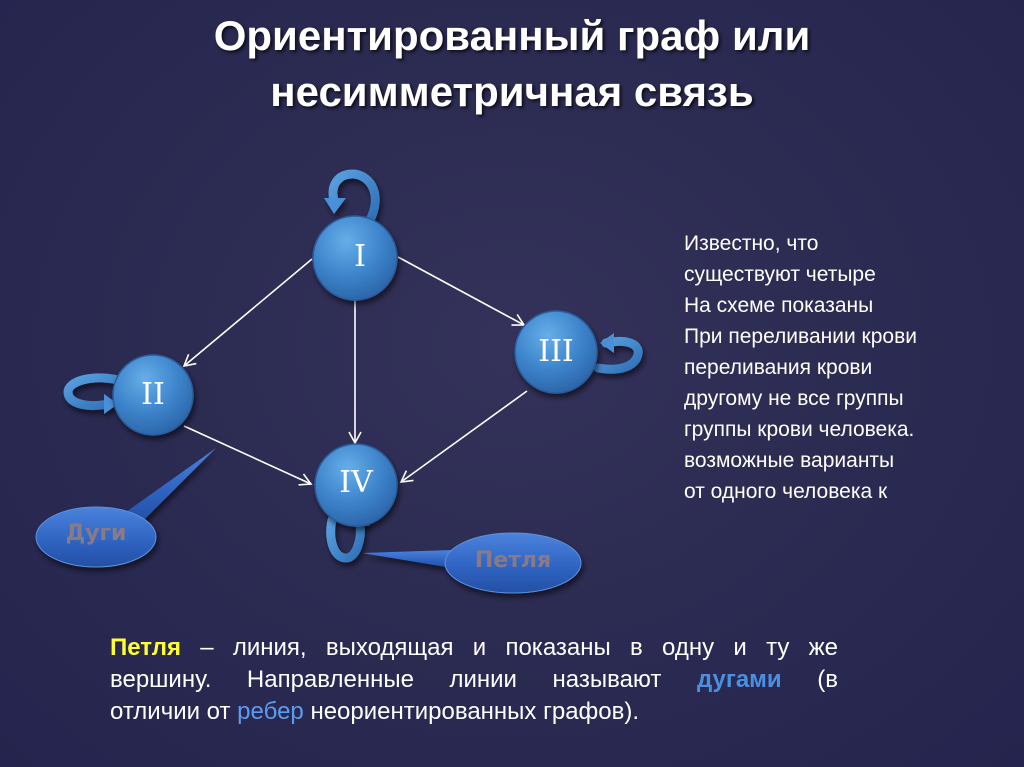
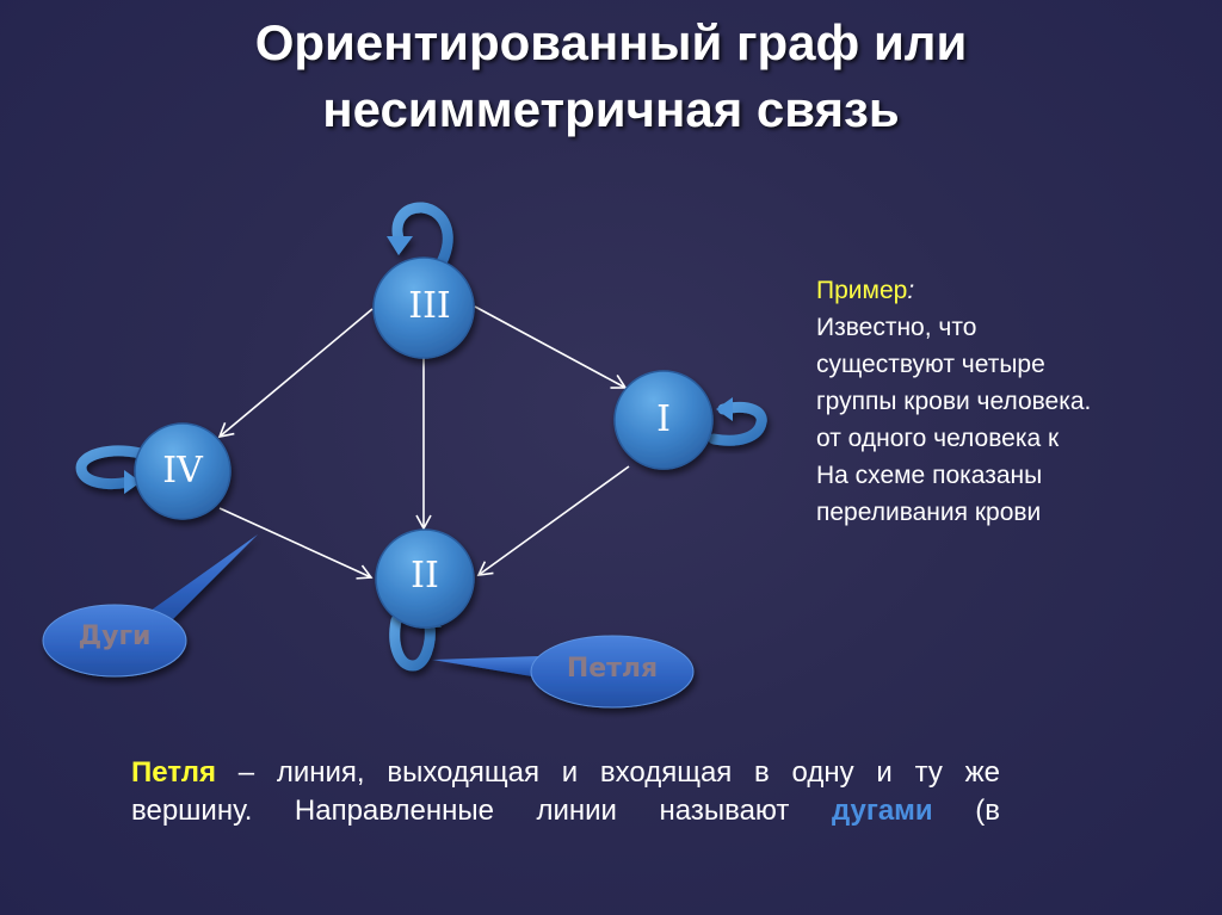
  Ориентированный граф или
  несимметричная связь
- I
+ III
- II
+ IV
- III
+ I
- IV
+ II
  Дуги
  Петля
+ Пример:
  Известно, что
  существуют четыре
- На схеме показаны
+ группы крови человека.
- При переливании крови
- переливания крови
+ от одного человека к
- другому не все группы
- группы крови человека.
+ На схеме показаны
- возможные варианты
- от одного человека к
+ переливания крови
- Петля – линия, выходящая и показаны в одну и ту же
+ Петля – линия, выходящая и входящая в одну и ту же
  вершину. Направленные линии называют дугами (в
- отличии от ребер неориентированных графов).
